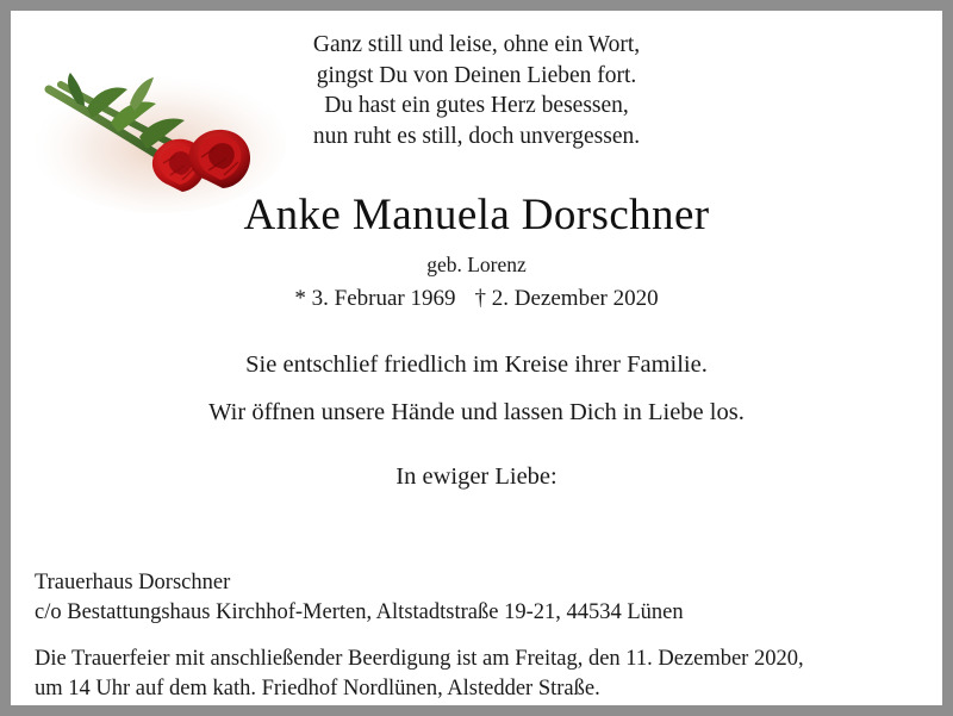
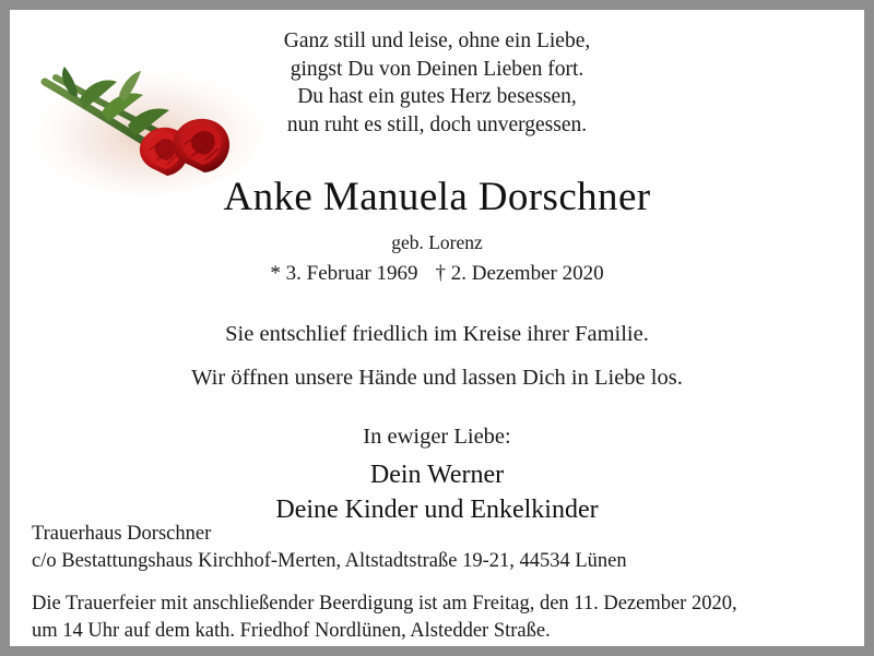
- Ganz still und leise, ohne ein Wort,
+ Ganz still und leise, ohne ein Liebe,
  gingst Du von Deinen Lieben fort.
  Du hast ein gutes Herz besessen,
  nun ruht es still, doch unvergessen.
  Anke Manuela Dorschner
  geb. Lorenz
  * 3. Februar 1969 † 2. Dezember 2020
  Sie entschlief friedlich im Kreise ihrer Familie.
  Wir öffnen unsere Hände und lassen Dich in Liebe los.
  In ewiger Liebe:
+ Dein Werner
+ Deine Kinder und Enkelkinder
  Trauerhaus Dorschner
  c/o Bestattungshaus Kirchhof-Merten, Altstadtstraße 19-21, 44534 Lünen
  Die Trauerfeier mit anschließender Beerdigung ist am Freitag, den 11. Dezember 2020,
  um 14 Uhr auf dem kath. Friedhof Nordlünen, Alstedder Straße.
